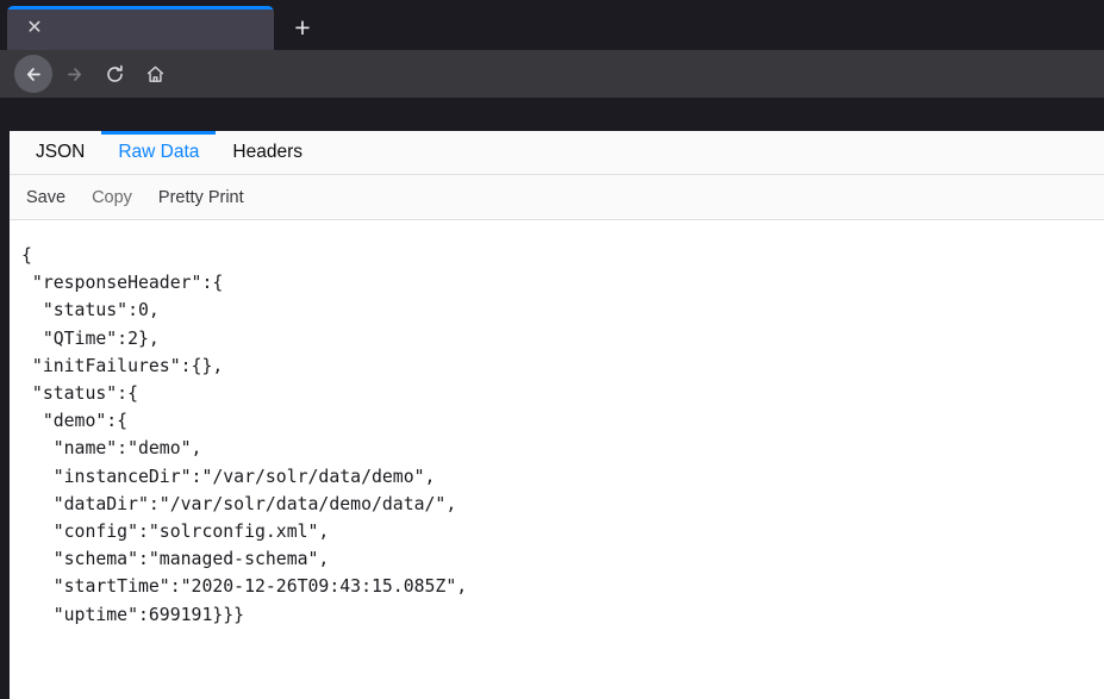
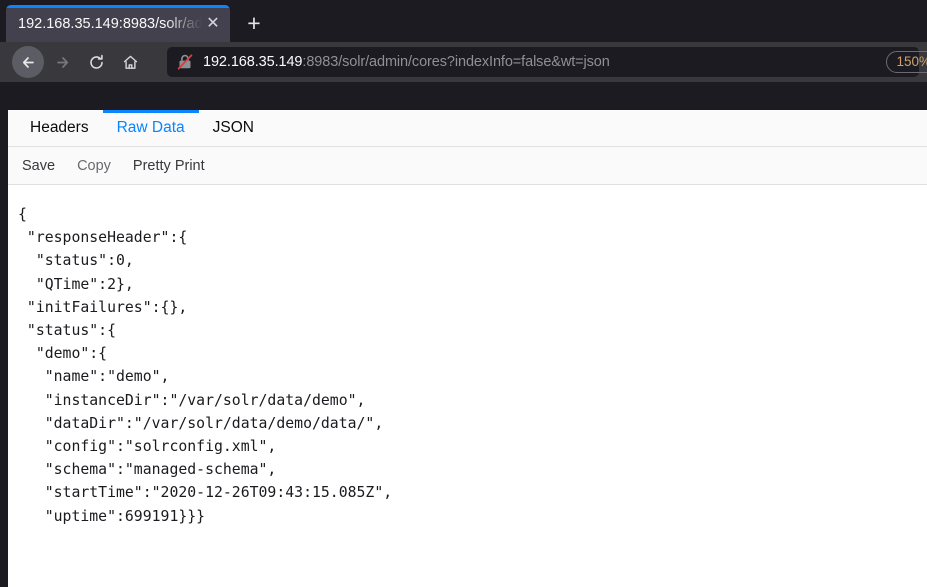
+ 192.168.35.149:8983/solr/ad
  ✕
  +
+ 192.168.35.149:8983/solr/admin/cores?indexInfo=false&wt=json
+ 150%
- JSON
+ Headers
  Raw Data
- Headers
+ JSON
  Save
  Copy
  Pretty Print
  {
  "responseHeader":{
  "status":0,
  "QTime":2},
  "initFailures":{},
  "status":{
  "demo":{
  "name":"demo",
  "instanceDir":"/var/solr/data/demo",
  "dataDir":"/var/solr/data/demo/data/",
  "config":"solrconfig.xml",
  "schema":"managed-schema",
  "startTime":"2020-12-26T09:43:15.085Z",
  "uptime":699191}}}
